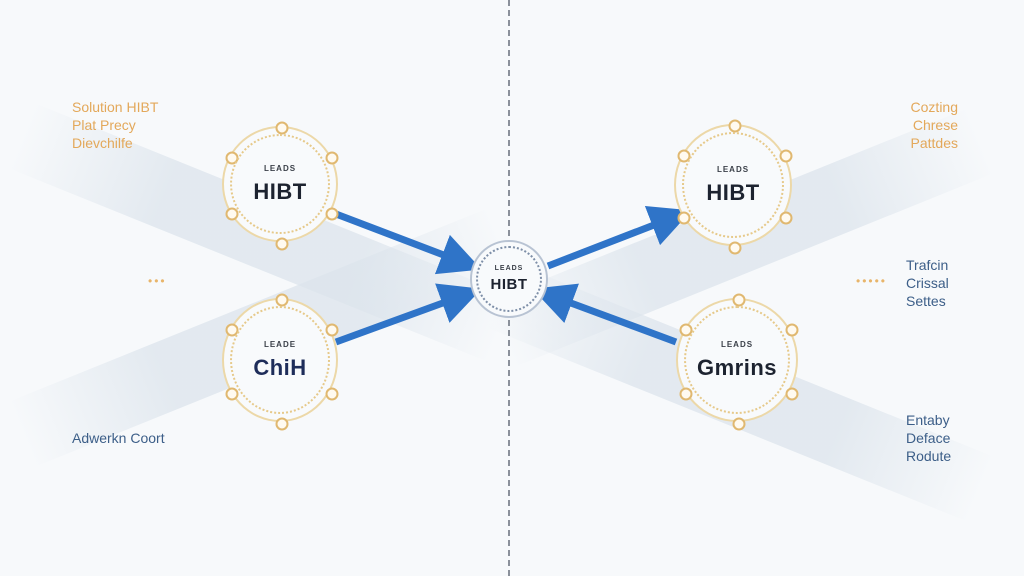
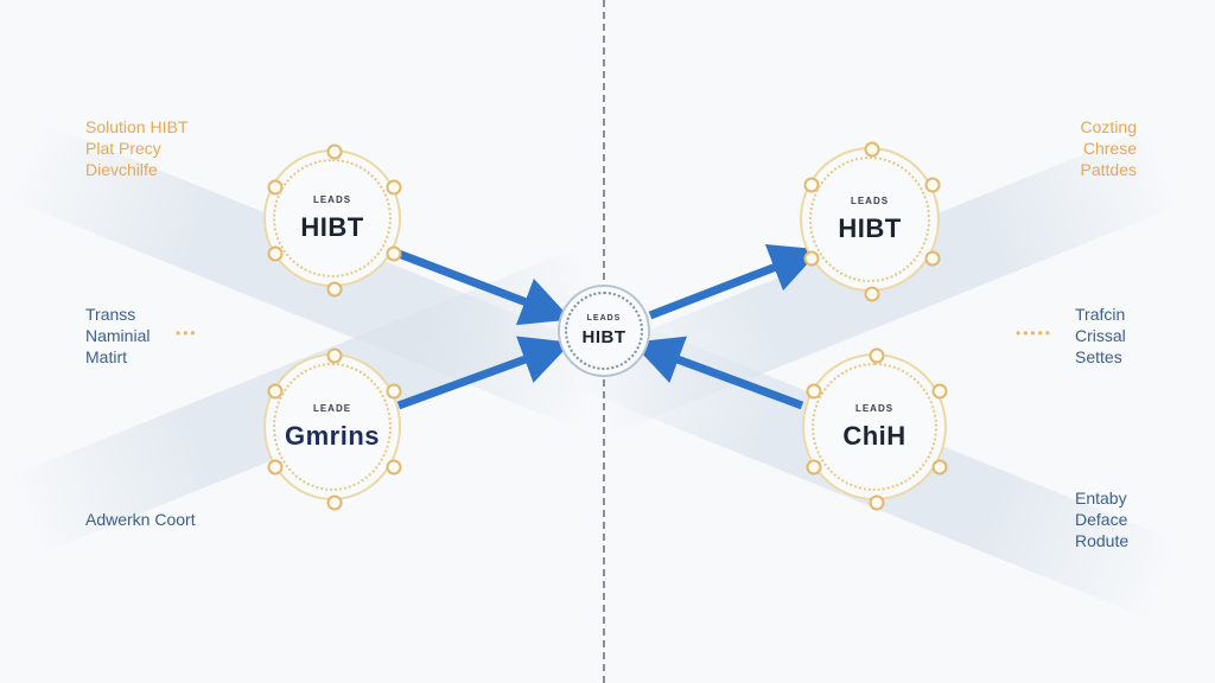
  LEADS
  HIBT
  LEADE
- ChiH
+ Gmrins
  HIBT
  LEADS
  HIBT
  LEADS
- Gmrins
+ ChiH
  Solution HIBT
  Plat Precy
  Dievchilfe
+ Transs
+ Naminial
+ Matirt
  •••
  Adwerkn Coort
  Cozting
  Chrese
  Pattdes
  •••••
  Trafcin
  Crissal
  Settes
  Entaby
  Deface
  Rodute
